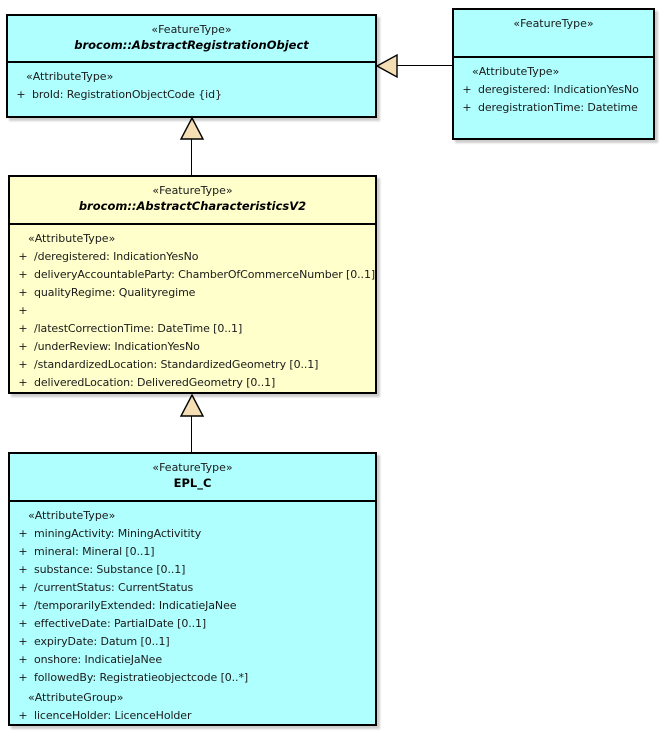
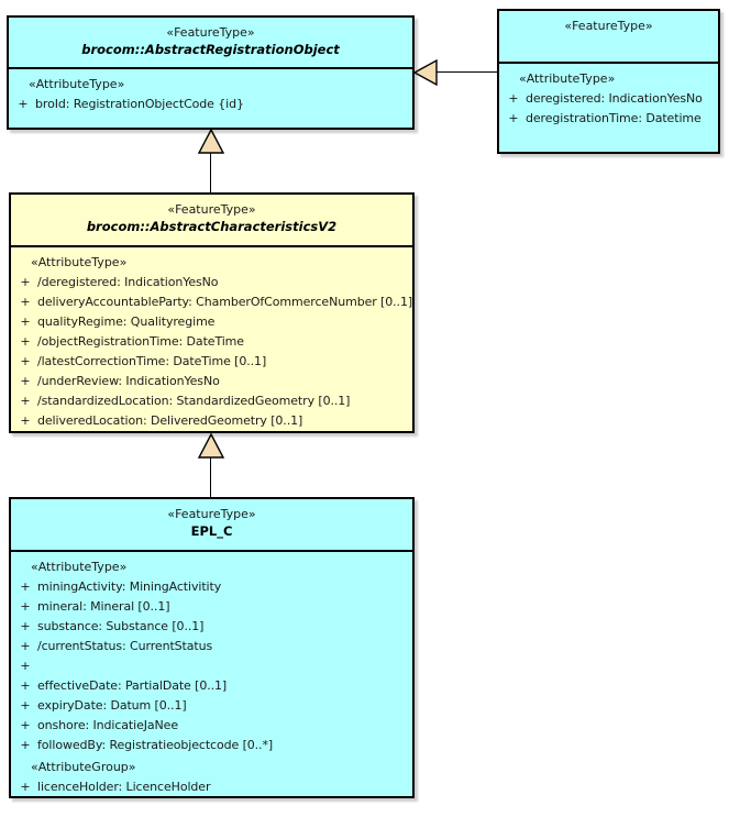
  «FeatureType»
  brocom::AbstractRegistrationObject
  «AttributeType»
  +
  broId: RegistrationObjectCode {id}
  «FeatureType»
  «AttributeType»
  +
  deregistered: IndicationYesNo
  +
  deregistrationTime: Datetime
  «FeatureType»
  brocom::AbstractCharacteristicsV2
  «AttributeType»
  +
  /deregistered: IndicationYesNo
  +
  deliveryAccountableParty: ChamberOfCommerceNumber [0..1]
  +
  qualityRegime: Qualityregime
  +
+ /objectRegistrationTime: DateTime
  +
  /latestCorrectionTime: DateTime [0..1]
  +
  /underReview: IndicationYesNo
  +
  /standardizedLocation: StandardizedGeometry [0..1]
  +
  deliveredLocation: DeliveredGeometry [0..1]
  «FeatureType»
  EPL_C
  «AttributeType»
  +
  miningActivity: MiningActivitity
  +
  mineral: Mineral [0..1]
  +
  substance: Substance [0..1]
  +
  /currentStatus: CurrentStatus
  +
- /temporarilyExtended: IndicatieJaNee
  +
  effectiveDate: PartialDate [0..1]
  +
  expiryDate: Datum [0..1]
  +
  onshore: IndicatieJaNee
  +
  followedBy: Registratieobjectcode [0..*]
  «AttributeGroup»
  +
  licenceHolder: LicenceHolder
